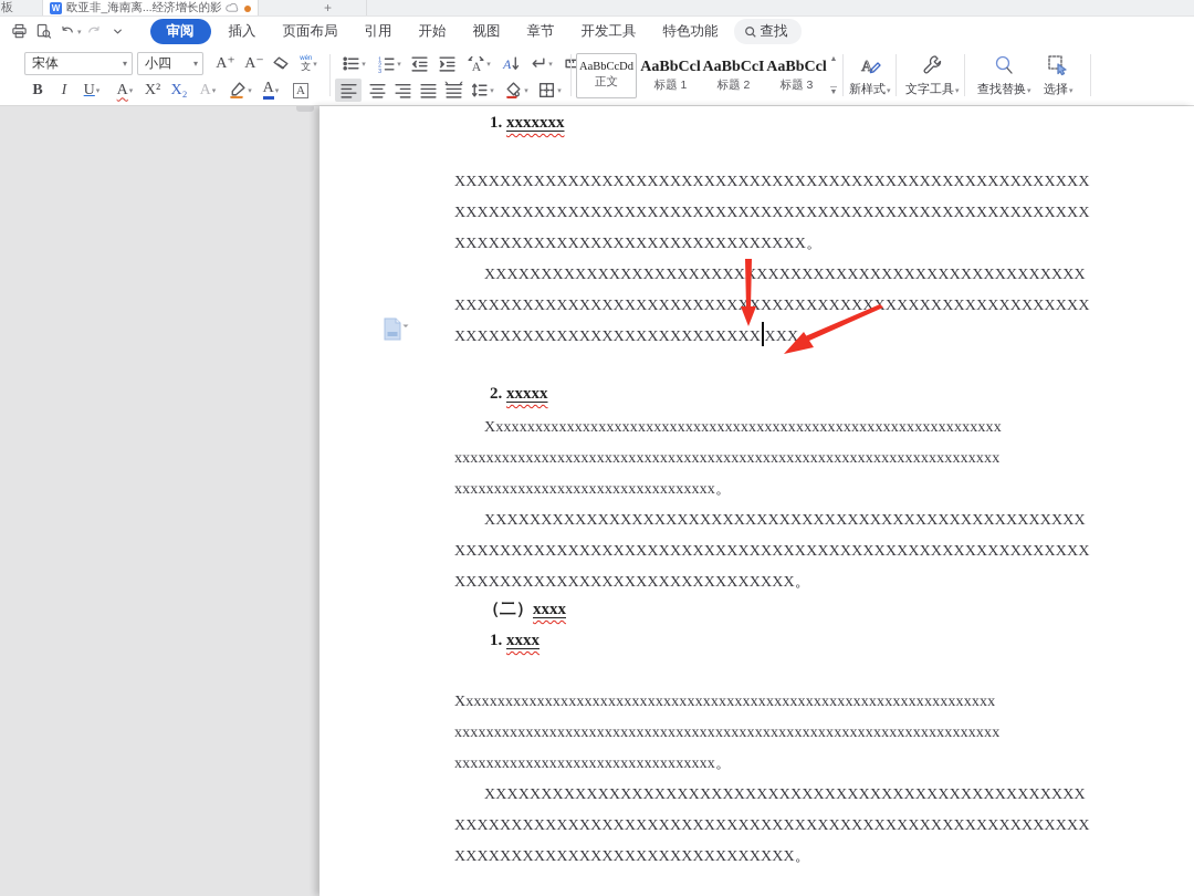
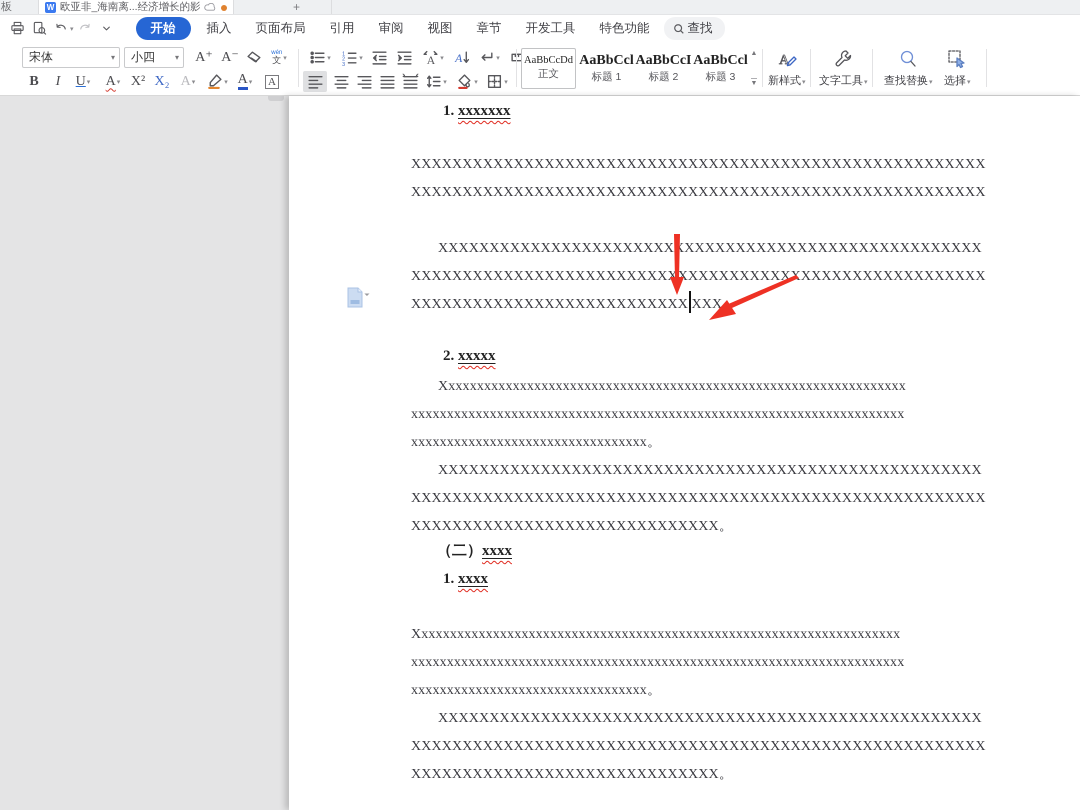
  板
  W
  欧亚非_海南离...经济增长的影
  +
- 审阅
+ 开始
  插入
  页面布局
  引用
- 开始
+ 审阅
  视图
  章节
  开发工具
  特色功能
  查找
  宋体
  ▾
  小四
  ▾
  A⁺
  A⁻
  文
  B
  I
  U
  A
  X²
  X₂
  A
  A
  A
  A
  A
  AaBbCcDd
  正文
  AaBbCcl
  标题 1
  AaBbCcI
  标题 2
  AaBbCcl
  标题 3
  A
  新样式
  文字工具
  查找替换
  1. xxxxxxx
  XXXXXXXXXXXXXXXXXXXXXXXXXXXXXXXXXXXXXXXXXXXXXXXXXXXXXXXX
  XXXXXXXXXXXXXXXXXXXXXXXXXXXXXXXXXXXXXXXXXXXXXXXXXXXXXXXX
- XXXXXXXXXXXXXXXXXXXXXXXXXXXXXXX。
  XXXXXXXXXXXXXXXXXXXXXXXXXXXXXXXXXXXXXXXXXXXXXXXXXXXX
  XXXXXXXXXXXXXXXXXXXXXXXXXXXXXXXXXXXXXXXXXXXXXXXXXXXXXXX
  XXXXXXXXXXXXXXXXXXXXXXXXXXX XXX
  2. xxxxx
  Xxxxxxxxxxxxxxxxxxxxxxxxxxxxxxxxxxxxxxxxxxxxxxxxxxxxxxxxxxxxxxxxx
  xxxxxxxxxxxxxxxxxxxxxxxxxxxxxxxxxxxxxxxxxxxxxxxxxxxxxxxxxxxxxxxxxxxxx
  xxxxxxxxxxxxxxxxxxxxxxxxxxxxxxxxx。
  XXXXXXXXXXXXXXXXXXXXXXXXXXXXXXXXXXXXXXXXXXXXXXXXXXXXX
  XXXXXXXXXXXXXXXXXXXXXXXXXXXXXXXXXXXXXXXXXXXXXXXXXXXXXXXX
  XXXXXXXXXXXXXXXXXXXXXXXXXXXXXX。
  （二）xxxx
  1. xxxx
  Xxxxxxxxxxxxxxxxxxxxxxxxxxxxxxxxxxxxxxxxxxxxxxxxxxxxxxxxxxxxxxxxxxxx
  xxxxxxxxxxxxxxxxxxxxxxxxxxxxxxxxxxxxxxxxxxxxxxxxxxxxxxxxxxxxxxxxxxxxx
  xxxxxxxxxxxxxxxxxxxxxxxxxxxxxxxxx。
  XXXXXXXXXXXXXXXXXXXXXXXXXXXXXXXXXXXXXXXXXXXXXXXXXXXXX
  XXXXXXXXXXXXXXXXXXXXXXXXXXXXXXXXXXXXXXXXXXXXXXXXXXXXXXXX
  XXXXXXXXXXXXXXXXXXXXXXXXXXXXXX。
